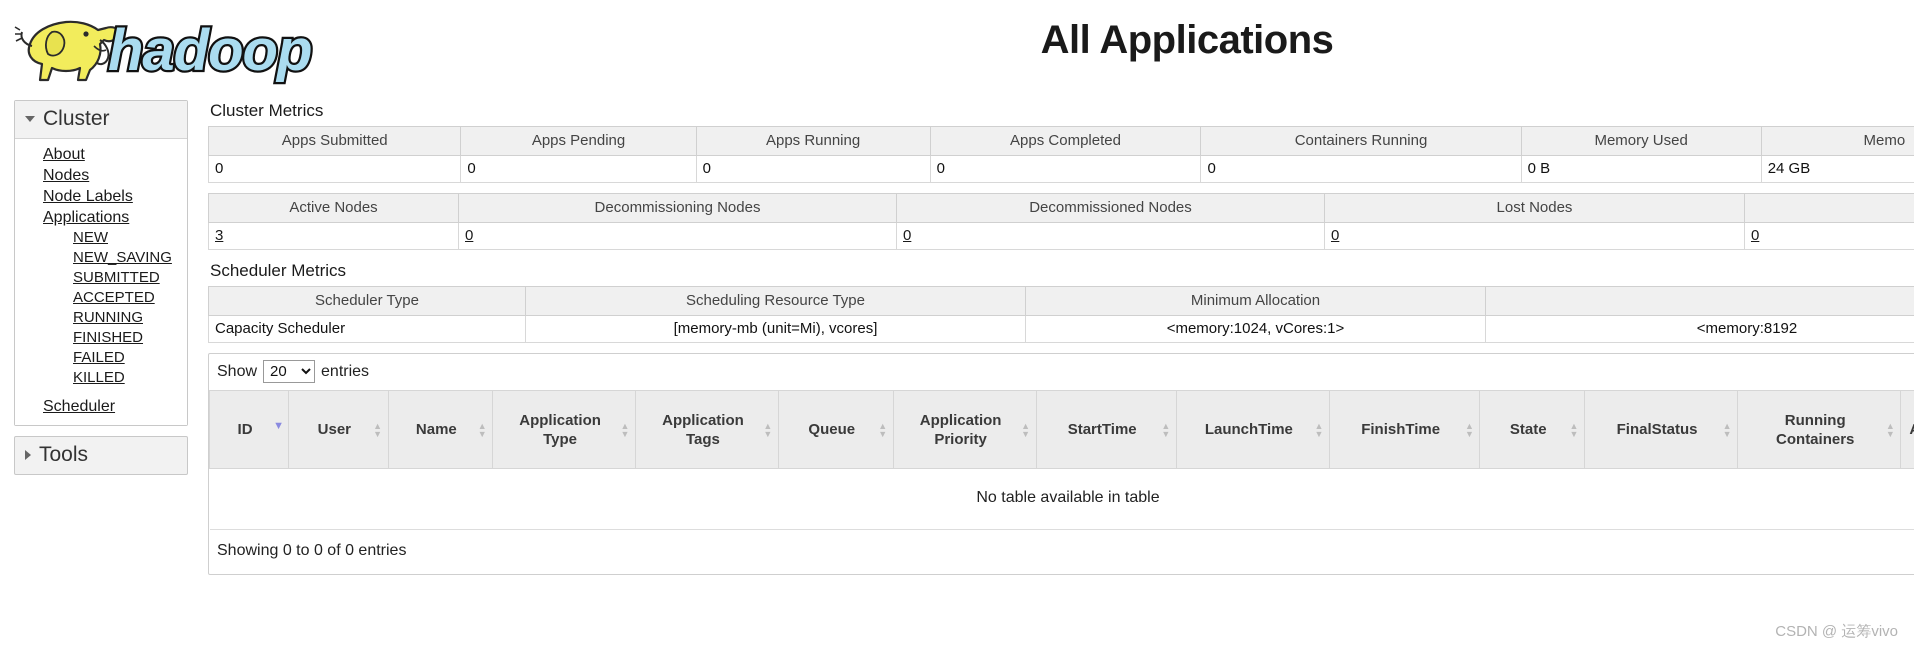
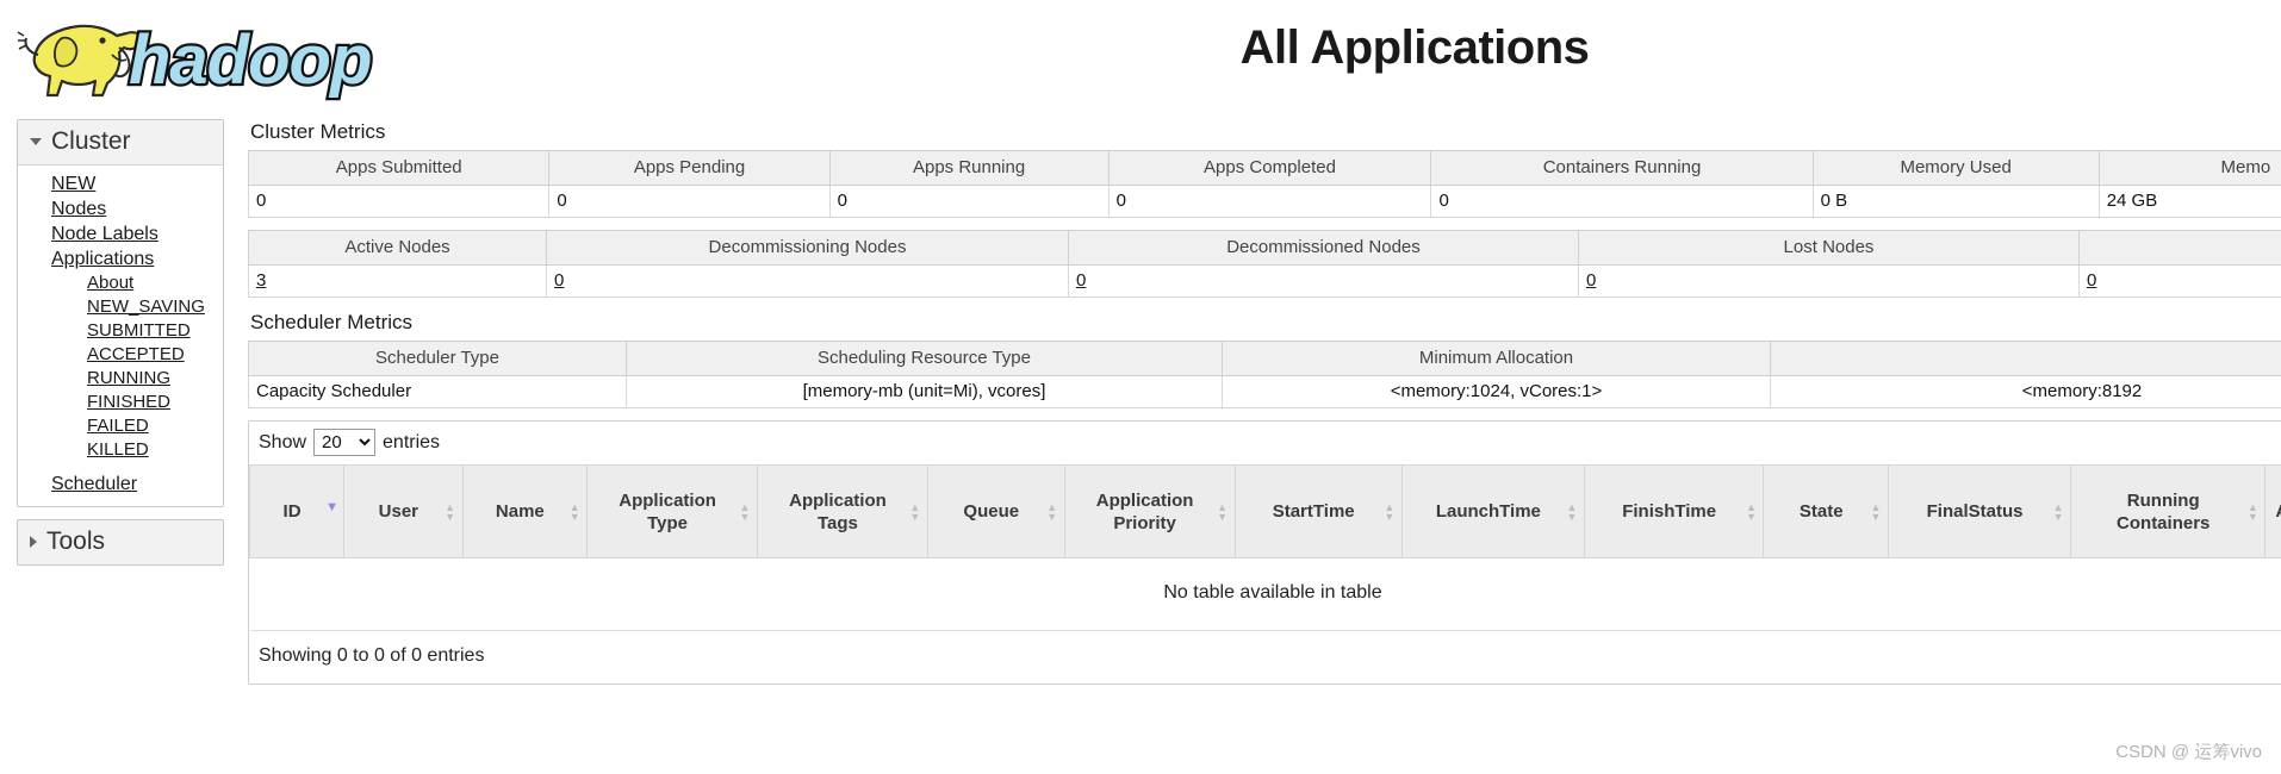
  hadoop
  All Applications
  Cluster
- About
+ NEW
  Nodes
  Node Labels
  Applications
- NEW
+ About
  NEW_SAVING
  SUBMITTED
  ACCEPTED
  RUNNING
  FINISHED
  FAILED
  KILLED
  Scheduler
  Tools
  Cluster Metrics
  Apps Submitted	Apps Pending	Apps Running	Apps Completed	Containers Running	Memory Used	Memo
  0	0	0	0	0	0 B	24 GB
  Active Nodes	Decommissioning Nodes	Decommissioned Nodes	Lost Nodes
  3	0	0	0	0
  Scheduler Metrics
  Scheduler Type	Scheduling Resource Type	Minimum Allocation
  Capacity Scheduler	[memory-mb (unit=Mi), vcores]	<memory:1024, vCores:1>	<memory:8192
  Show
  20
  entries
  ID	User	Name	Application Type	Application Tags	Queue	Application Priority	StartTime	LaunchTime	FinishTime	State	FinalStatus	Running Containers
  No table available in table
  Showing 0 to 0 of 0 entries
  CSDN @ 运筹vivo
